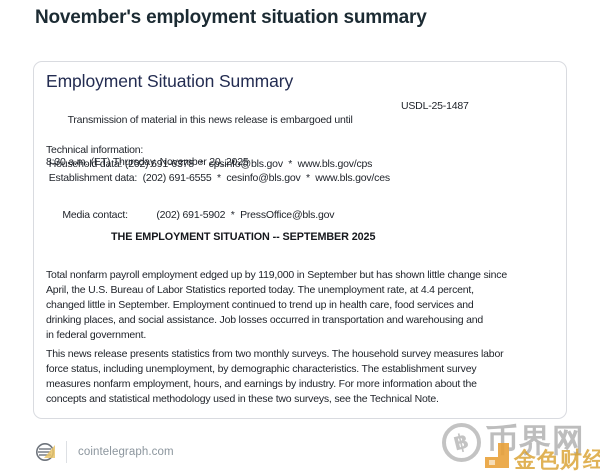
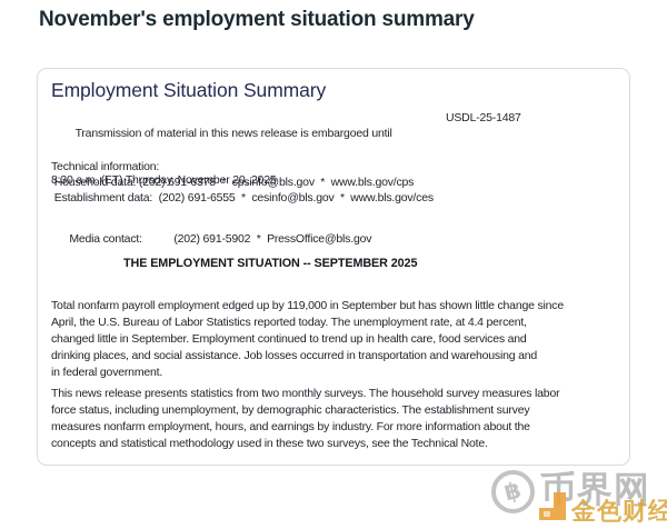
  November's employment situation summary
  Employment Situation Summary
  Transmission of material in this news release is embargoed until
  USDL-25-1487
  8:30 a.m. (ET) Thursday, November 20, 2025
  Technical information:
  Household data: (202) 691-6378 * cpsinfo@bls.gov * www.bls.gov/cps
  Establishment data: (202) 691-6555 * cesinfo@bls.gov * www.bls.gov/ces
  Media contact: (202) 691-5902 * PressOffice@bls.gov
  THE EMPLOYMENT SITUATION -- SEPTEMBER 2025
  Total nonfarm payroll employment edged up by 119,000 in September but has shown little change since
  April, the U.S. Bureau of Labor Statistics reported today. The unemployment rate, at 4.4 percent,
  changed little in September. Employment continued to trend up in health care, food services and
  drinking places, and social assistance. Job losses occurred in transportation and warehousing and
  in federal government.
  This news release presents statistics from two monthly surveys. The household survey measures labor
  force status, including unemployment, by demographic characteristics. The establishment survey
  measures nonfarm employment, hours, and earnings by industry. For more information about the
  concepts and statistical methodology used in these two surveys, see the Technical Note.
- cointelegraph.com
  币界网
  金色财经
